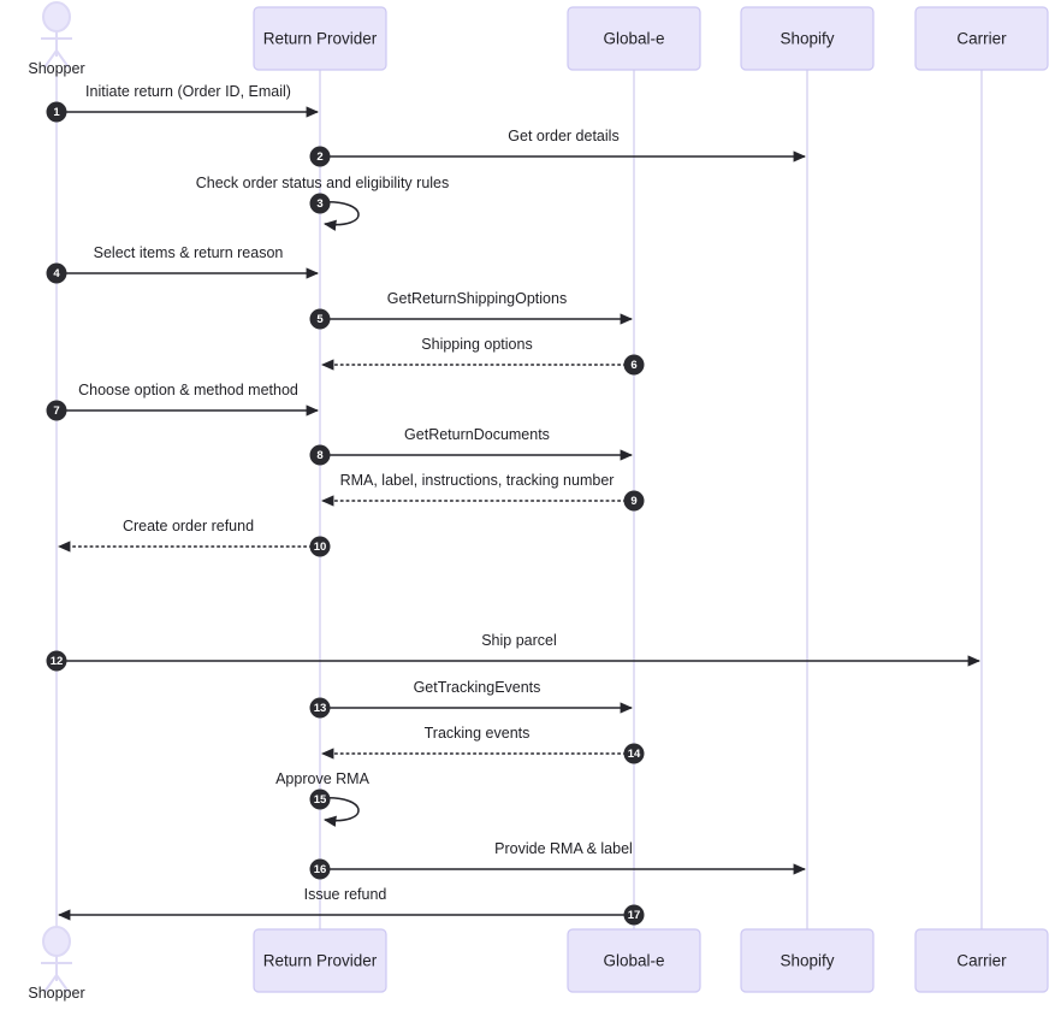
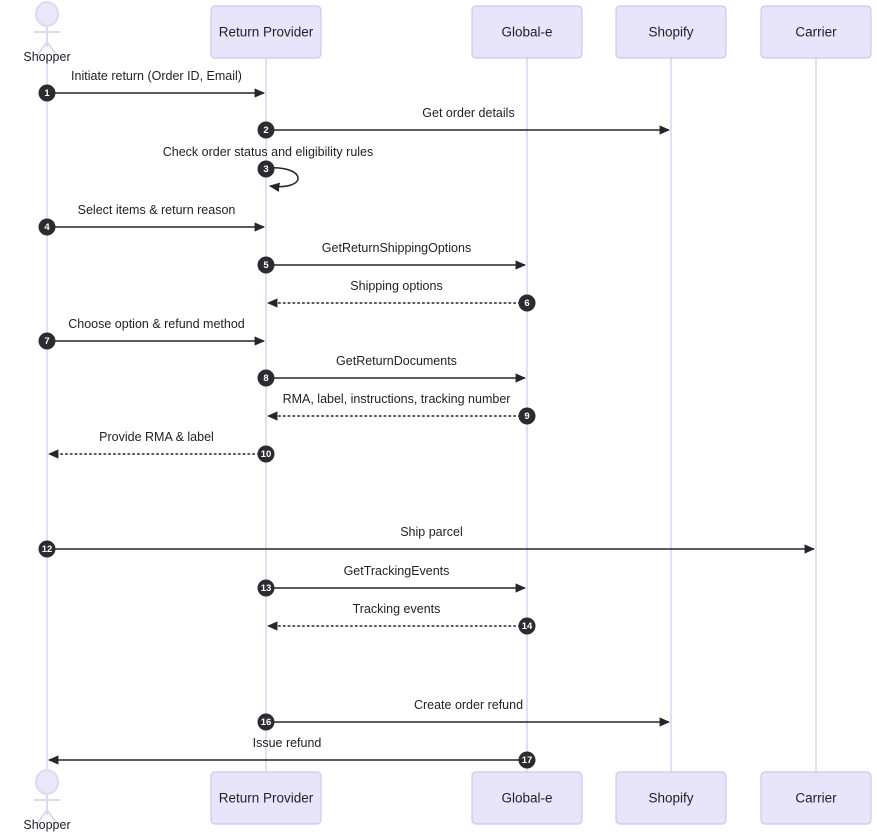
  Initiate return (Order ID, Email)
  1
  Get order details
  2
  Check order status and eligibility rules
  3
  Select items & return reason
  4
  GetReturnShippingOptions
  5
  Shipping options
  6
- Choose option & method method
+ Choose option & refund method
  7
  GetReturnDocuments
  8
  RMA, label, instructions, tracking number
  9
- Create order refund
+ Provide RMA & label
  10
  Ship parcel
  12
  GetTrackingEvents
  13
  Tracking events
  14
- Approve RMA
- 15
- Provide RMA & label
+ Create order refund
  16
  Issue refund
  17
  Shopper
  Return Provider
  Global-e
  Shopify
  Carrier
  Shopper
  Return Provider
  Global-e
  Shopify
  Carrier
